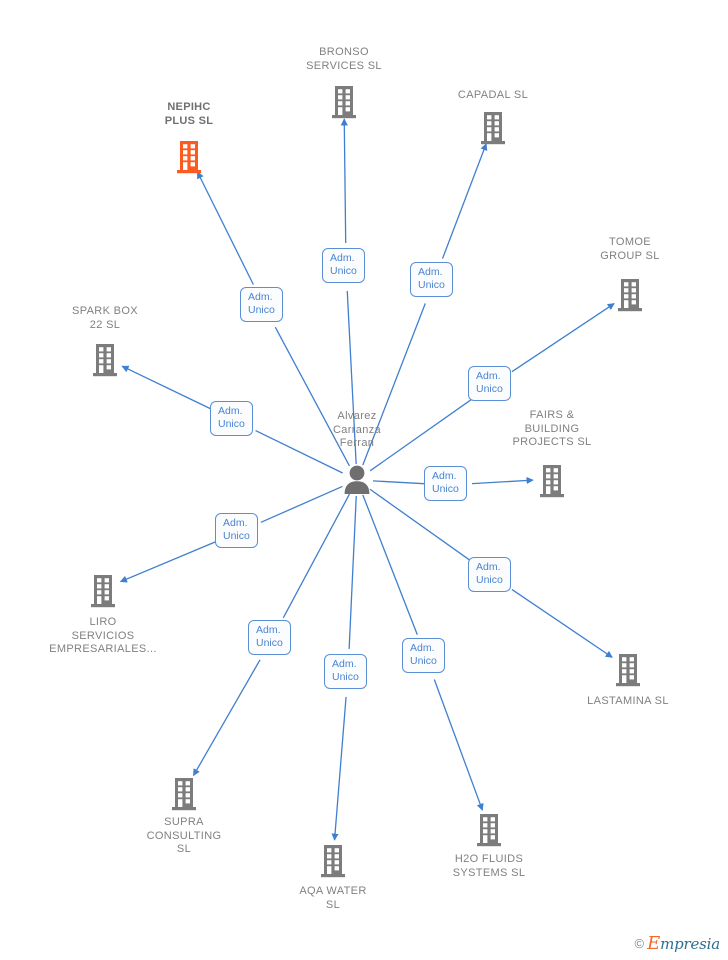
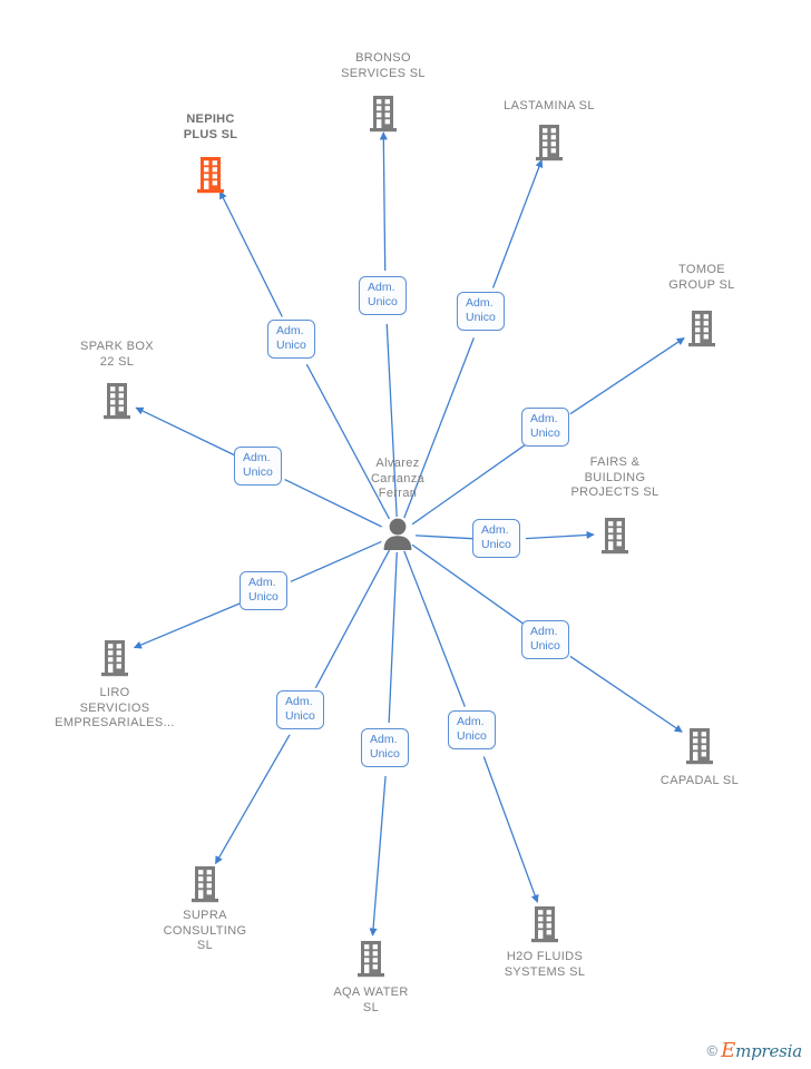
  NEPIHC
  PLUS SL
  BRONSO
  SERVICES SL
- CAPADAL SL
+ LASTAMINA SL
  TOMOE
  GROUP SL
  FAIRS &
  BUILDING
  PROJECTS SL
- LASTAMINA SL
+ CAPADAL SL
  H2O FLUIDS
  SYSTEMS SL
  AQA WATER
  SL
  SUPRA
  CONSULTING
  SL
  LIRO
  SERVICIOS
  EMPRESARIALES...
  SPARK BOX
  22 SL
  Adm.
  Unico
  Adm.
  Unico
  Adm.
  Unico
  Adm.
  Unico
  Adm.
  Unico
  Adm.
  Unico
  Adm.
  Unico
  Adm.
  Unico
  Adm.
  Unico
  Adm.
  Unico
  Adm.
  Unico
  Alvarez
  Carranza
  Ferran
  ©
  Empresia
